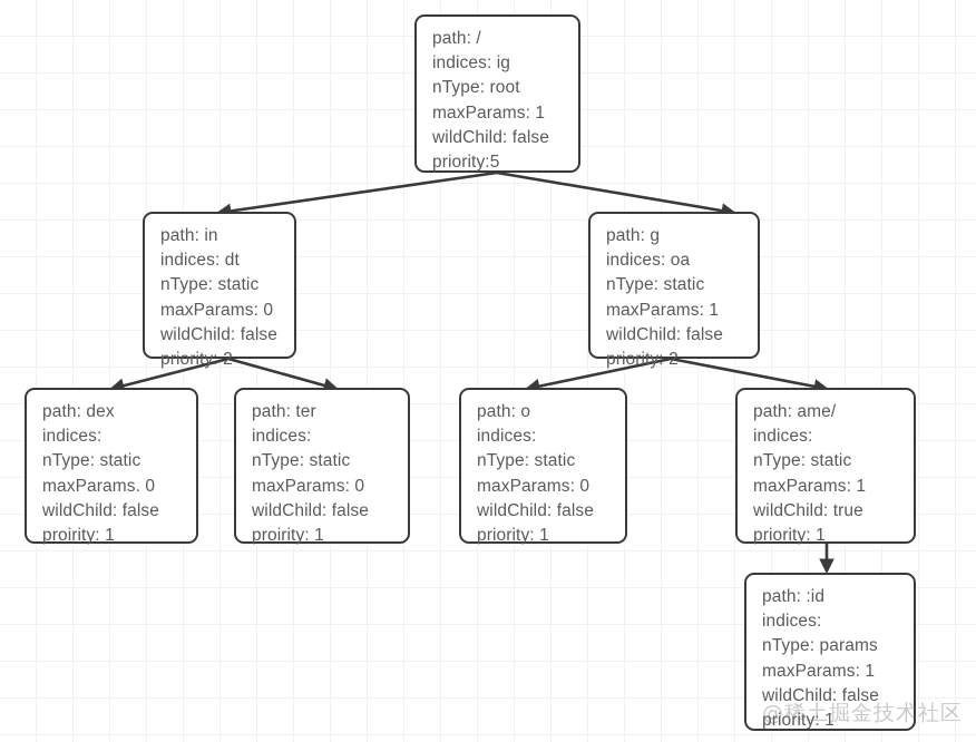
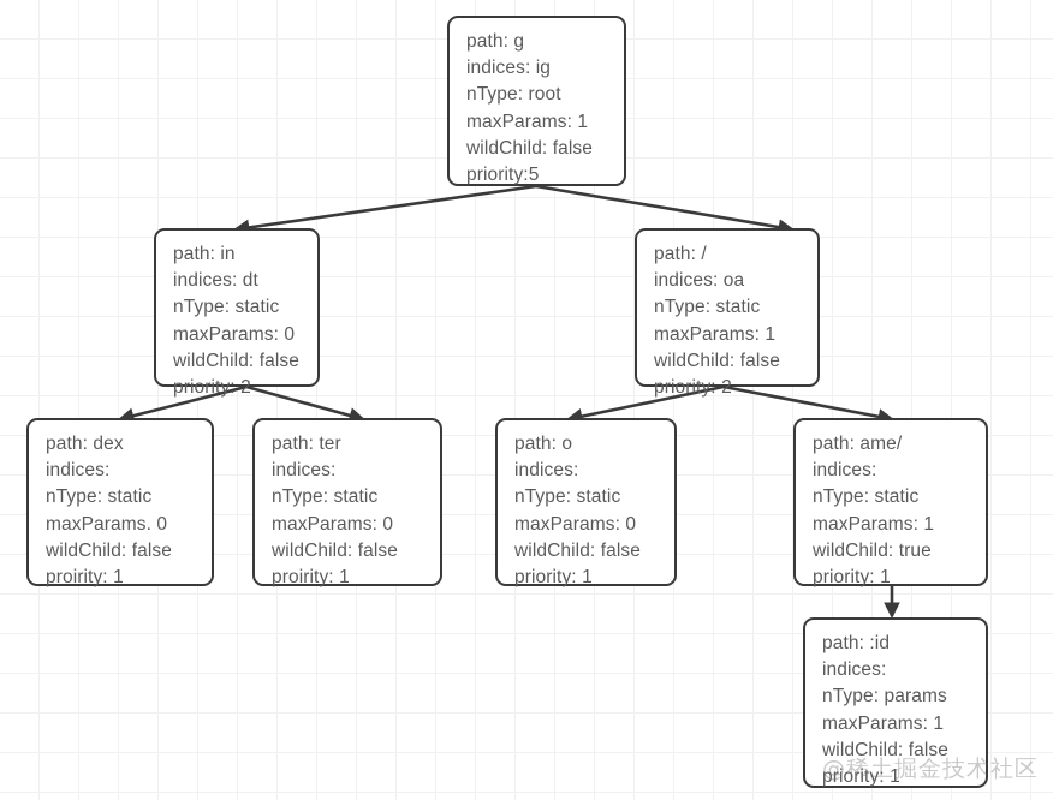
- path: /
+ path: g
  indices: ig
  nType: root
  maxParams: 1
  wildChild: false
  priority:5
  path: in
  indices: dt
  nType: static
  maxParams: 0
  wildChild: false
  priority: 2
- path: g
+ path: /
  indices: oa
  nType: static
  maxParams: 1
  wildChild: false
  priority: 2
  path: dex
  indices:
  nType: static
  maxParams. 0
  wildChild: false
  proirity: 1
  path: ter
  indices:
  nType: static
  maxParams: 0
  wildChild: false
  proirity: 1
  path: o
  indices:
  nType: static
  maxParams: 0
  wildChild: false
  priority: 1
  path: ame/
  indices:
  nType: static
  maxParams: 1
  wildChild: true
  priority: 1
  path: :id
  indices:
  nType: params
  maxParams: 1
  wildChild: false
  priority: 1
  @稀土掘金技术社区
